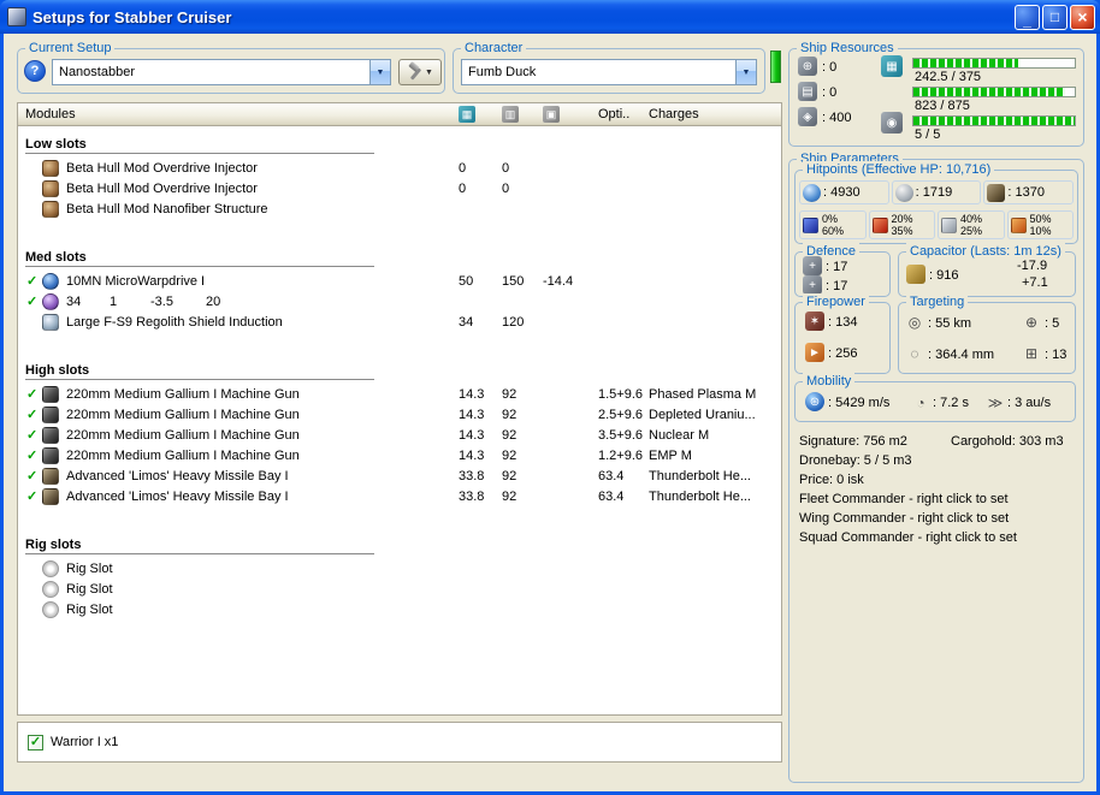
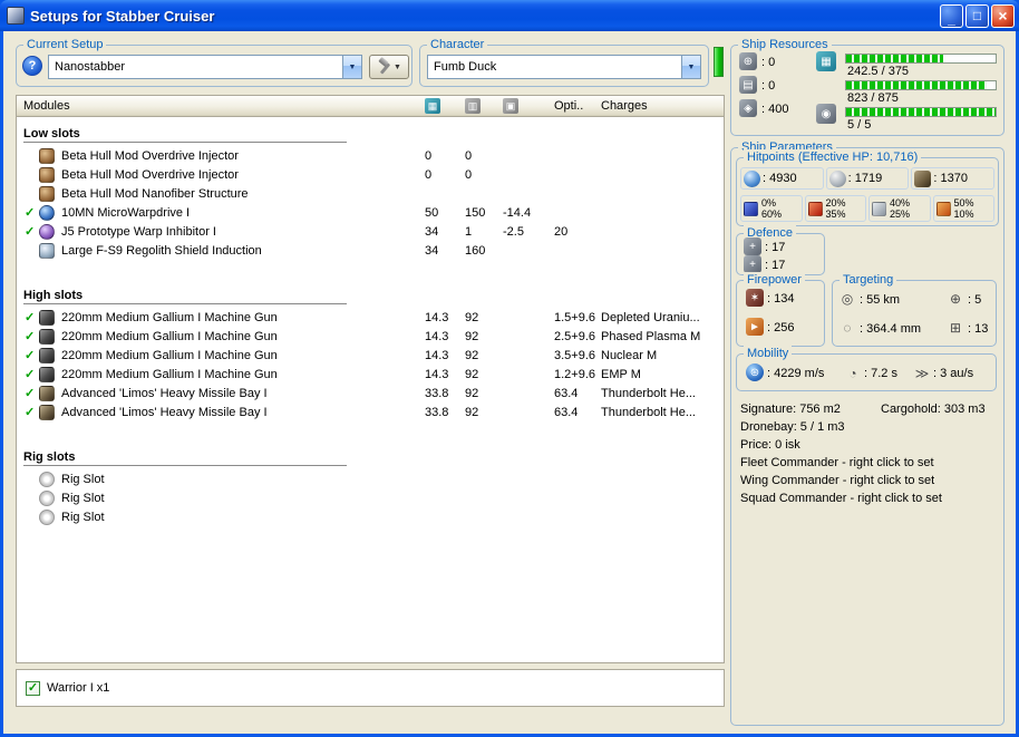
  Setups for Stabber Cruiser
  _
  □
  ×
  Current Setup
  ?
  Nanostabber
  Character
  Fumb Duck
  Modules
  ▦
  ▥
  ▣
  Opti..
  Charges
  Low slots
  Beta Hull Mod Overdrive Injector
  0
  0
  Beta Hull Mod Overdrive Injector
  0
  0
  Beta Hull Mod Nanofiber Structure
- Med slots
  ✓
  10MN MicroWarpdrive I
  50
  150
  -14.4
  ✓
+ J5 Prototype Warp Inhibitor I
  34
  1
- -3.5
+ -2.5
  20
  Large F-S9 Regolith Shield Induction
  34
- 120
+ 160
  High slots
  ✓
  220mm Medium Gallium I Machine Gun
  14.3
  92
  1.5+9.6
- Phased Plasma M
+ Depleted Uraniu...
  ✓
  220mm Medium Gallium I Machine Gun
  14.3
  92
  2.5+9.6
- Depleted Uraniu...
+ Phased Plasma M
  ✓
  220mm Medium Gallium I Machine Gun
  14.3
  92
  3.5+9.6
  Nuclear M
  ✓
  220mm Medium Gallium I Machine Gun
  14.3
  92
  1.2+9.6
  EMP M
  ✓
  Advanced 'Limos' Heavy Missile Bay I
  33.8
  92
  63.4
  Thunderbolt He...
  ✓
  Advanced 'Limos' Heavy Missile Bay I
  33.8
  92
  63.4
  Thunderbolt He...
  Rig slots
  Rig Slot
  Rig Slot
  Rig Slot
  ✓
  Warrior I x1
  Ship Resources
  ⊕
  0
  ▤
  0
  ◈
  400
  ▦
  242.5 / 375
  823 / 875
  ◉
  5 / 5
  Ship Parameters
  Hitpoints (Effective HP: 10,716)
  4930
  1719
  1370
  0%
  60%
  20%
  35%
  40%
  25%
  50%
  10%
  Defence
  +
  17
  +
  17
- Capacitor (Lasts: 1m 12s)
- 916
- -17.9
- +7.1
  Firepower
  ✶
  134
  ►
  256
  Targeting
  ◎
  55 km
  ⊕
  5
  ◌
  364.4 mm
  ⊞
  13
  Mobility
  ⊛
- 5429 m/s
+ 4229 m/s
  ◔
  7.2 s
  ≫
  3 au/s
  Signature: 756 m2
  Cargohold: 303 m3
- Dronebay: 5 / 5 m3
+ Dronebay: 5 / 1 m3
  Price: 0 isk
  Fleet Commander - right click to set
  Wing Commander - right click to set
  Squad Commander - right click to set
